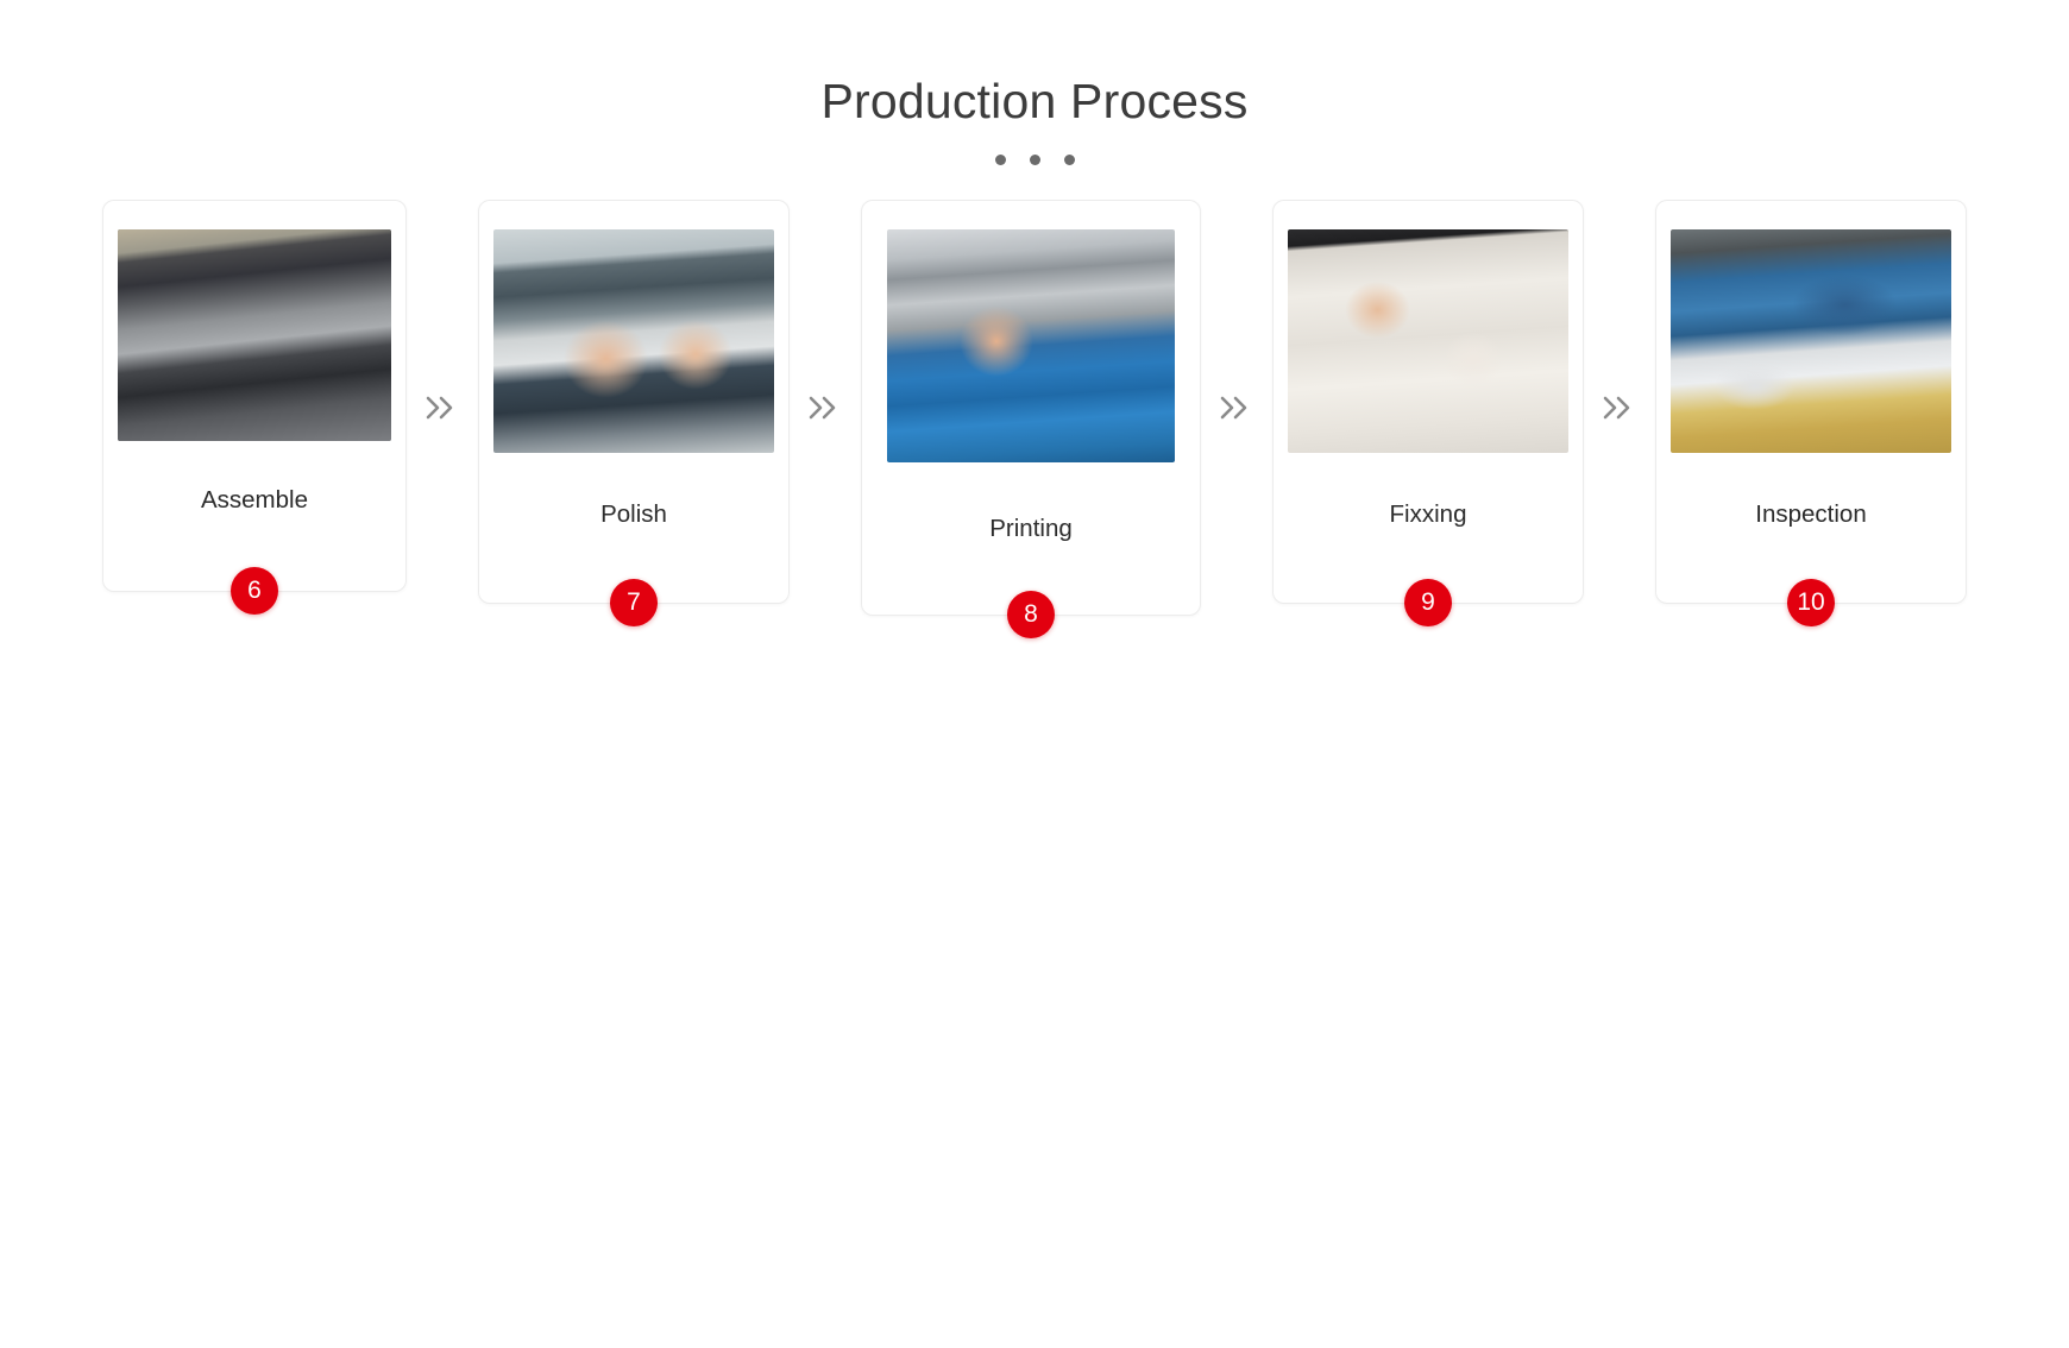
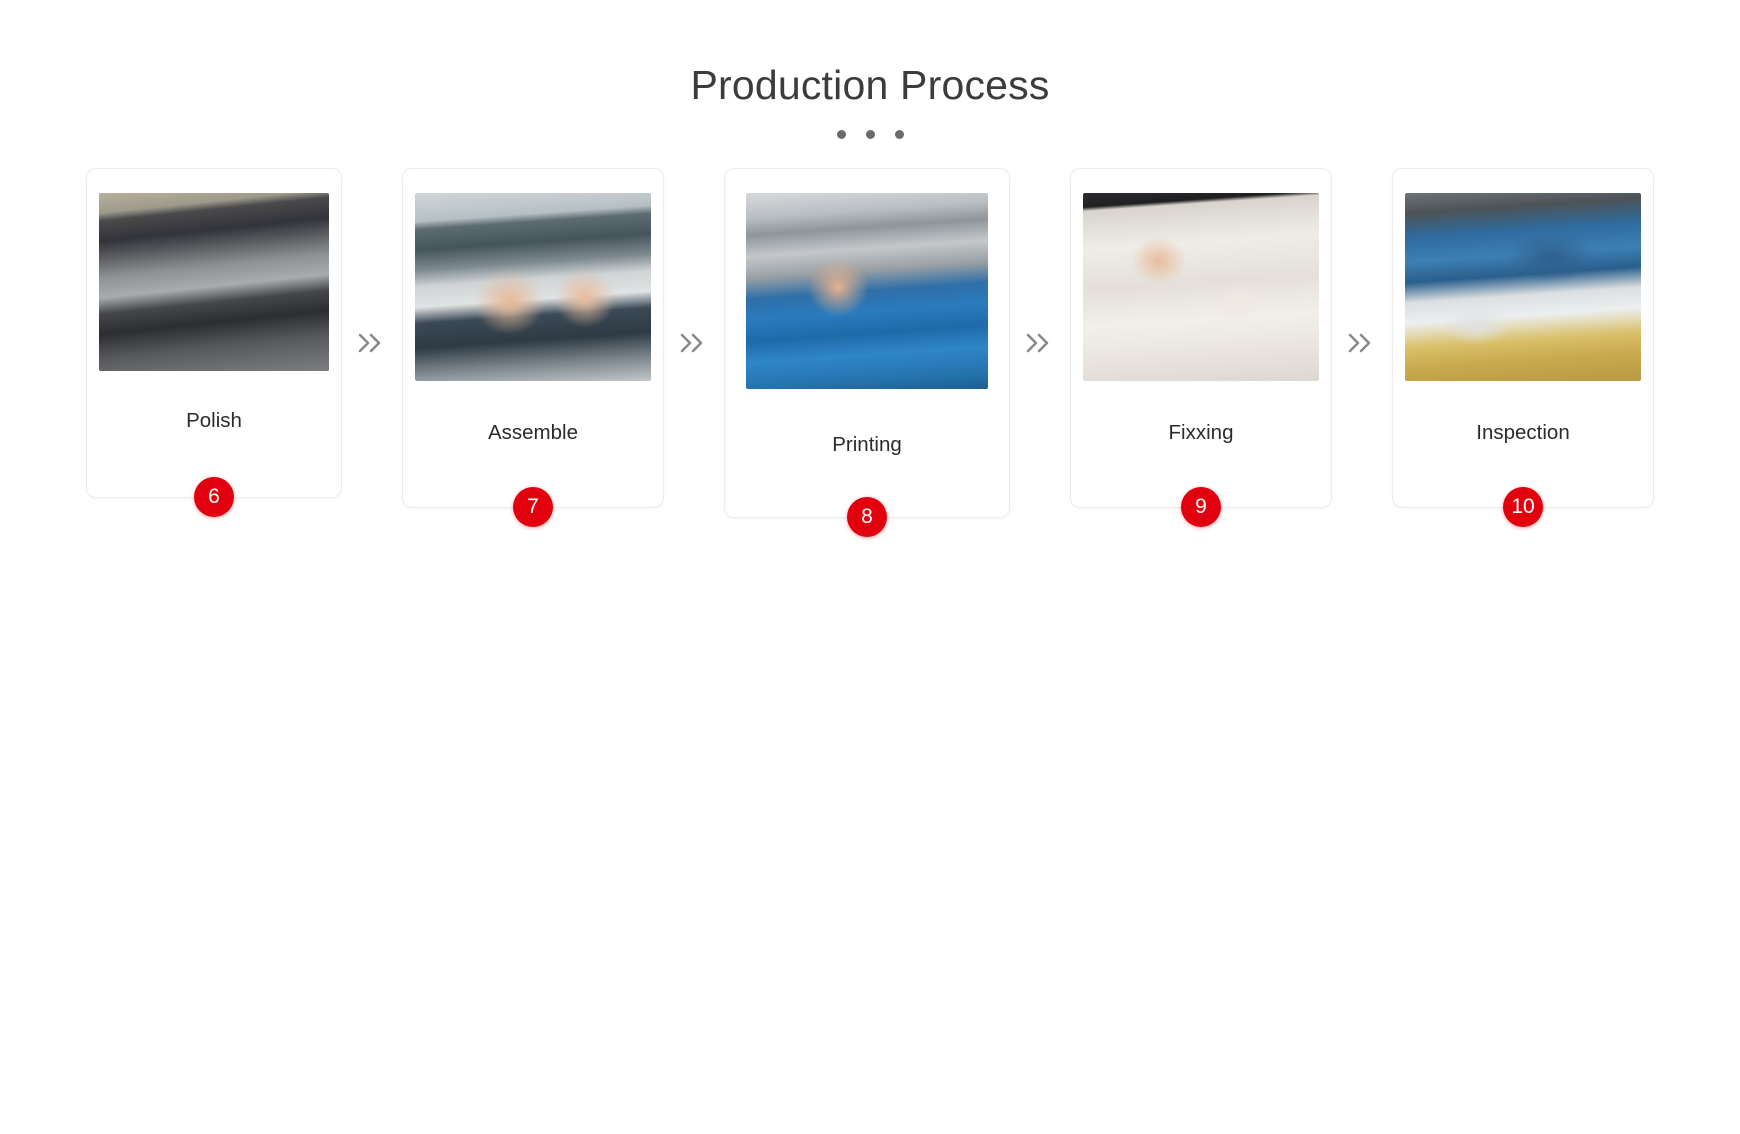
  Production Process
- Assemble
+ Polish
  6
- Polish
+ Assemble
  7
  Printing
  8
  Fixxing
  9
  Inspection
  10
